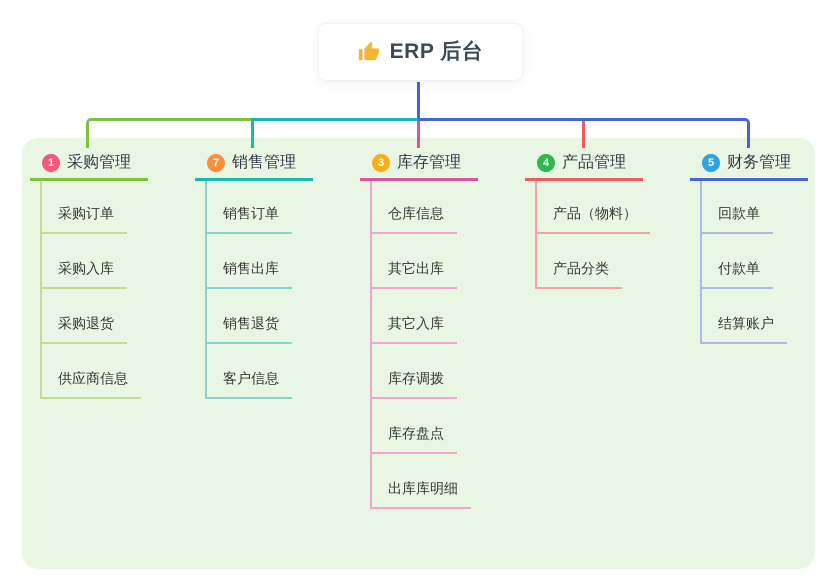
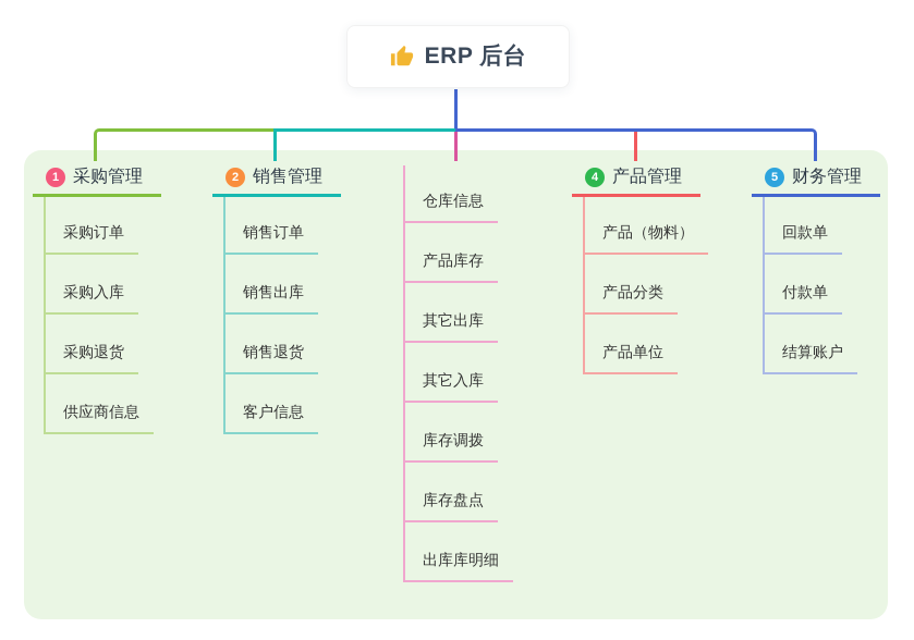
  ERP 后台
  1
  采购管理
  采购订单
  采购入库
  采购退货
  供应商信息
- 7
+ 2
  销售管理
  销售订单
  销售出库
  销售退货
  客户信息
- 3
- 库存管理
  仓库信息
+ 产品库存
  其它出库
  其它入库
  库存调拨
  库存盘点
  出库库明细
  4
  产品管理
  产品（物料）
  产品分类
+ 产品单位
  5
  财务管理
  回款单
  付款单
  结算账户
